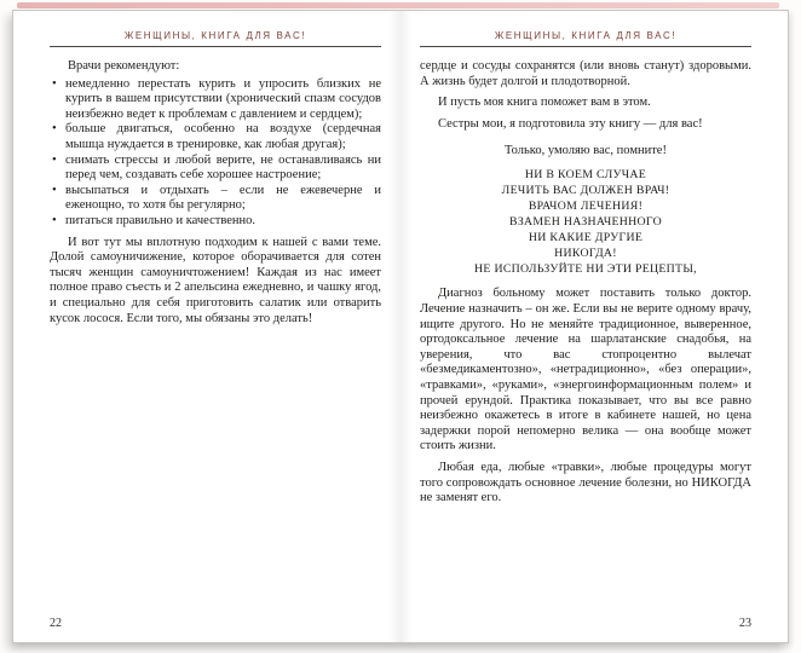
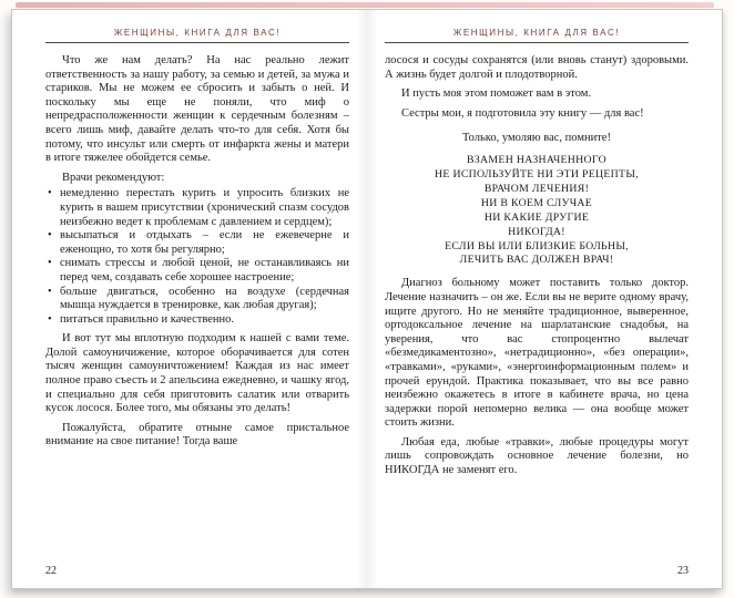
  ЖЕНЩИНЫ, КНИГА ДЛЯ ВАС!
+ Что же нам делать? На нас реально лежит ответственность за нашу работу, за семью и детей, за мужа и стариков. Мы не можем ее сбросить и забыть о ней. И поскольку мы еще не поняли, что миф о непредрасположенности женщин к сердечным болезням – всего лишь миф, давайте делать что-то для себя. Хотя бы потому, что инсульт или смерть от инфаркта жены и матери в итоге тяжелее обойдется семье.
  Врачи рекомендуют:
  немедленно перестать курить и упросить близких не курить в вашем присутствии (хронический спазм сосудов неизбежно ведет к проблемам с давлением и сердцем);
- больше двигаться, особенно на воздухе (сердечная мышца нуждается в тренировке, как любая другая);
+ высыпаться и отдыхать – если не ежевечерне и еженощно, то хотя бы регулярно;
- снимать стрессы и любой верите, не останавливаясь ни перед чем, создавать себе хорошее настроение;
+ снимать стрессы и любой ценой, не останавливаясь ни перед чем, создавать себе хорошее настроение;
- высыпаться и отдыхать – если не ежевечерне и еженощно, то хотя бы регулярно;
+ больше двигаться, особенно на воздухе (сердечная мышца нуждается в тренировке, как любая другая);
  питаться правильно и качественно.
- И вот тут мы вплотную подходим к нашей с вами теме. Долой самоуничижение, которое оборачивается для сотен тысяч женщин самоуничтожением! Каждая из нас имеет полное право съесть и 2 апельсина ежедневно, и чашку ягод, и специально для себя приготовить салатик или отварить кусок лосося. Если того, мы обязаны это делать!
+ И вот тут мы вплотную подходим к нашей с вами теме. Долой самоуничижение, которое оборачивается для сотен тысяч женщин самоуничтожением! Каждая из нас имеет полное право съесть и 2 апельсина ежедневно, и чашку ягод, и специально для себя приготовить салатик или отварить кусок лосося. Более того, мы обязаны это делать!
+ Пожалуйста, обратите отныне самое пристальное внимание на свое питание! Тогда ваше
  22
  ЖЕНЩИНЫ, КНИГА ДЛЯ ВАС!
- сердце и сосуды сохранятся (или вновь станут) здоровыми. А жизнь будет долгой и плодотворной.
+ лосося и сосуды сохранятся (или вновь станут) здоровыми. А жизнь будет долгой и плодотворной.
- И пусть моя книга поможет вам в этом.
+ И пусть моя этом поможет вам в этом.
  Сестры мои, я подготовила эту книгу — для вас!
  Только, умоляю вас, помните!
- НИ В КОЕМ СЛУЧАЕ
+ ВЗАМЕН НАЗНАЧЕННОГО
- ЛЕЧИТЬ ВАС ДОЛЖЕН ВРАЧ!
+ НЕ ИСПОЛЬЗУЙТЕ НИ ЭТИ РЕЦЕПТЫ,
  ВРАЧОМ ЛЕЧЕНИЯ!
- ВЗАМЕН НАЗНАЧЕННОГО
+ НИ В КОЕМ СЛУЧАЕ
  НИ КАКИЕ ДРУГИЕ
  НИКОГДА!
+ ЕСЛИ ВЫ ИЛИ БЛИЗКИЕ БОЛЬНЫ,
- НЕ ИСПОЛЬЗУЙТЕ НИ ЭТИ РЕЦЕПТЫ,
+ ЛЕЧИТЬ ВАС ДОЛЖЕН ВРАЧ!
- Диагноз больному может поставить только доктор. Лечение назначить – он же. Если вы не верите одному врачу, ищите другого. Но не меняйте традиционное, выверенное, ортодоксальное лечение на шарлатанские снадобья, на уверения, что вас стопроцентно вылечат «безмедикаментозно», «нетрадиционно», «без операции», «травками», «руками», «энергоинформационным полем» и прочей ерундой. Практика показывает, что вы все равно неизбежно окажетесь в итоге в кабинете нашей, но цена задержки порой непомерно велика — она вообще может стоить жизни.
+ Диагноз больному может поставить только доктор. Лечение назначить – он же. Если вы не верите одному врачу, ищите другого. Но не меняйте традиционное, выверенное, ортодоксальное лечение на шарлатанские снадобья, на уверения, что вас стопроцентно вылечат «безмедикаментозно», «нетрадиционно», «без операции», «травками», «руками», «энергоинформационным полем» и прочей ерундой. Практика показывает, что вы все равно неизбежно окажетесь в итоге в кабинете врача, но цена задержки порой непомерно велика — она вообще может стоить жизни.
- Любая еда, любые «травки», любые процедуры могут того сопровождать основное лечение болезни, но НИКОГДА не заменят его.
+ Любая еда, любые «травки», любые процедуры могут лишь сопровождать основное лечение болезни, но НИКОГДА не заменят его.
  23
